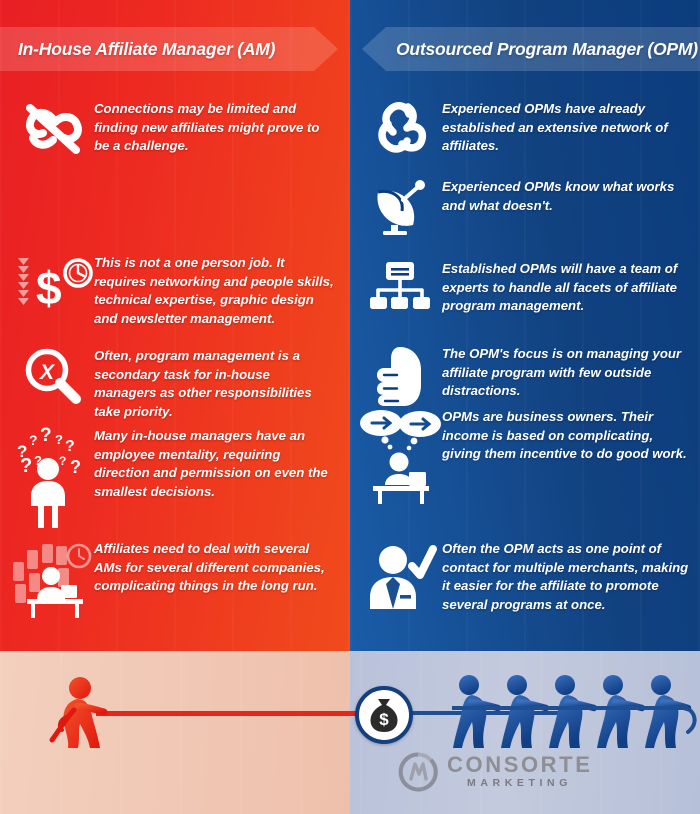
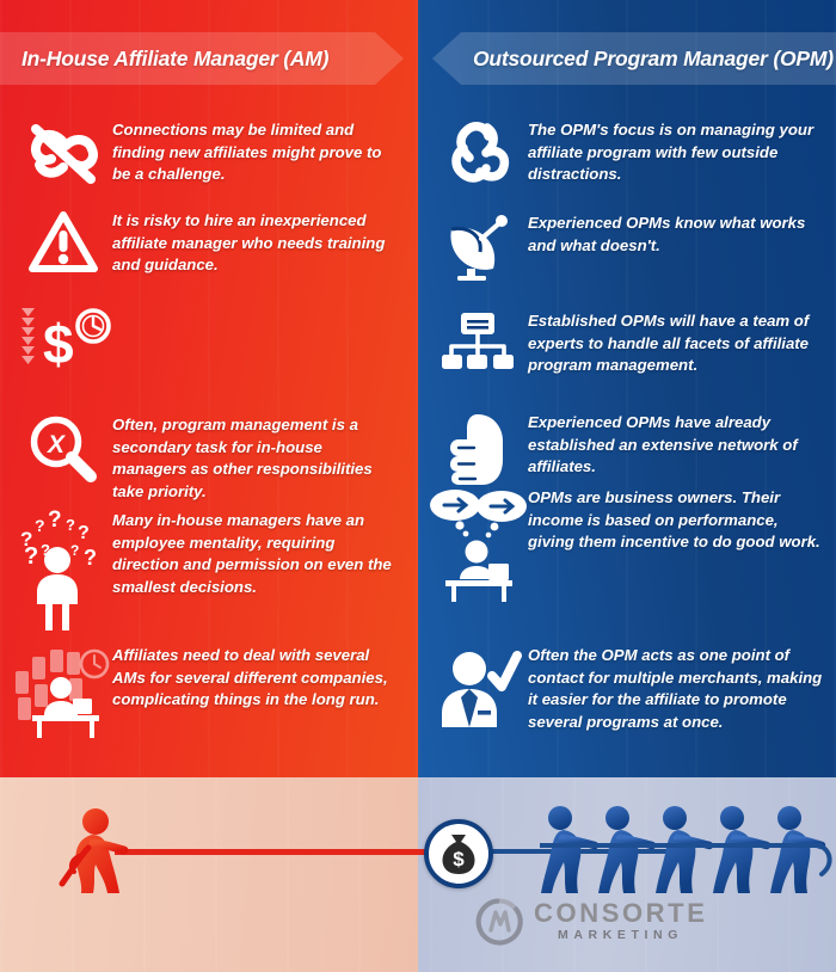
  In-House Affiliate Manager (AM)
  Connections may be limited and finding new affiliates might prove to be a challenge.
+ It is risky to hire an inexperienced affiliate manager who needs training and guidance.
  $
- This is not a one person job. It requires networking and people skills, technical expertise, graphic design and newsletter management.
  X
  Often, program management is a secondary task for in-house managers as other responsibilities take priority.
  ?
  ?
  ?
  ?
  ?
  ?
  ?
  ?
  ?
  Many in-house managers have an employee mentality, requiring direction and permission on even the smallest decisions.
  Affiliates need to deal with several AMs for several different companies, complicating things in the long run.
  Outsourced Program Manager (OPM)
- Experienced OPMs have already established an extensive network of affiliates.
+ The OPM's focus is on managing your affiliate program with few outside distractions.
  Experienced OPMs know what works and what doesn't.
  Established OPMs will have a team of experts to handle all facets of affiliate program management.
- The OPM's focus is on managing your affiliate program with few outside distractions.
+ Experienced OPMs have already established an extensive network of affiliates.
- OPMs are business owners. Their income is based on complicating, giving them incentive to do good work.
+ OPMs are business owners. Their income is based on performance, giving them incentive to do good work.
  Often the OPM acts as one point of contact for multiple merchants, making it easier for the affiliate to promote several programs at once.
  $
  CONSORTE
  MARKETING
